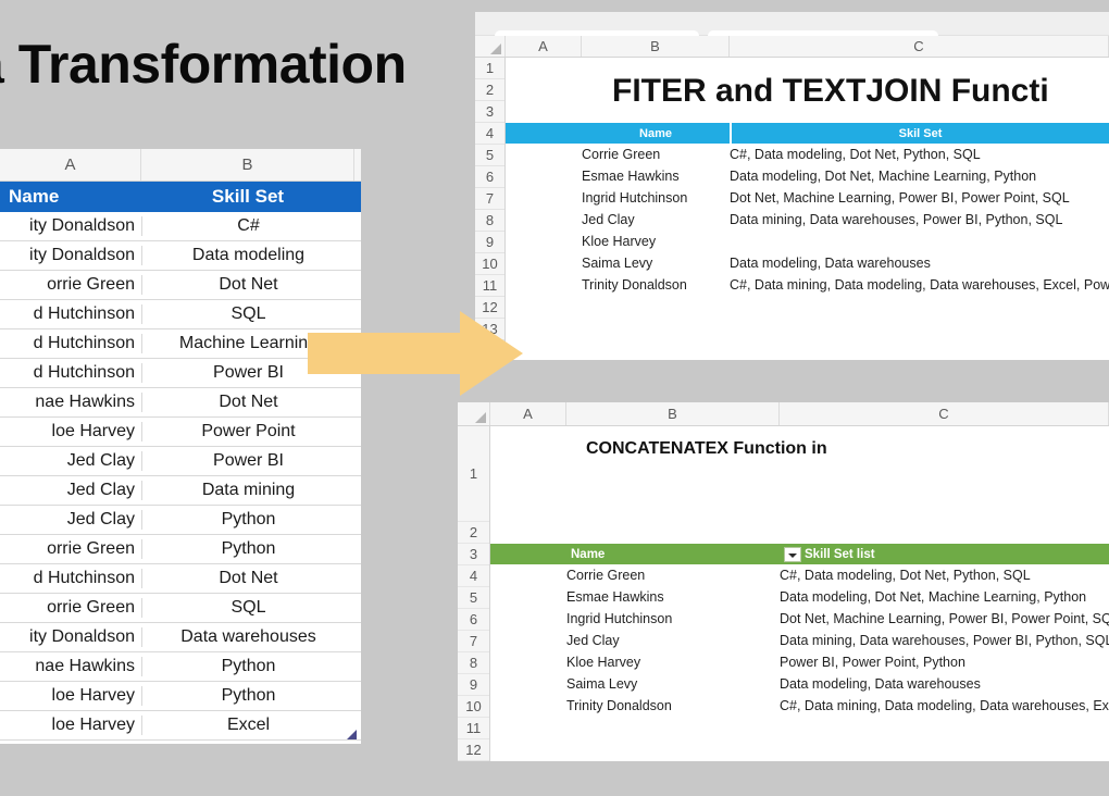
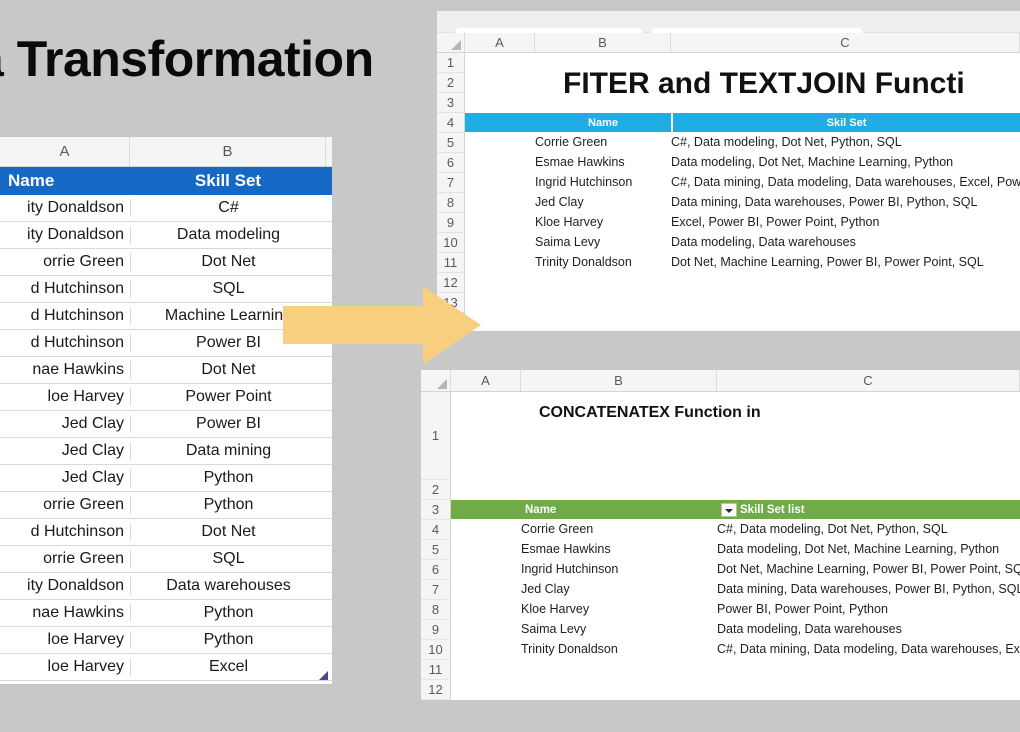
  Transformation
  A
  B
  Name
  Skill Set
  ity Donaldson
  C#
  ity Donaldson
  Data modeling
  orrie Green
  Dot Net
  d Hutchinson
  SQL
  d Hutchinson
  Machine Learnin
  d Hutchinson
  Power BI
  nae Hawkins
  Dot Net
  loe Harvey
  Power Point
  Jed Clay
  Power BI
  Jed Clay
  Data mining
  Jed Clay
  Python
  orrie Green
  Python
  d Hutchinson
  Dot Net
  orrie Green
  SQL
  ity Donaldson
  Data warehouses
  nae Hawkins
  Python
  loe Harvey
  Python
  loe Harvey
  Excel
  A
  B
  C
  1
  2
  3
  4
  5
  6
  7
  8
  9
  10
  11
  12
  Name
  Skil Set
  Corrie Green
  C#, Data modeling, Dot Net, Python, SQL
  Esmae Hawkins
  Data modeling, Dot Net, Machine Learning, Python
  Ingrid Hutchinson
- Dot Net, Machine Learning, Power BI, Power Point, SQL
+ C#, Data mining, Data modeling, Data warehouses, Excel, Pow
  Jed Clay
  Data mining, Data warehouses, Power BI, Python, SQL
  Kloe Harvey
+ Excel, Power BI, Power Point, Python
  Saima Levy
  Data modeling, Data warehouses
  Trinity Donaldson
- C#, Data mining, Data modeling, Data warehouses, Excel, Pow
+ Dot Net, Machine Learning, Power BI, Power Point, SQL
  FITER and TEXTJOIN Functi
  A
  B
  C
  1
  2
  3
  4
  5
  6
  7
  8
  9
  10
  11
  12
  Name
  Skill Set list
  Corrie Green
  C#, Data modeling, Dot Net, Python, SQL
  Esmae Hawkins
  Data modeling, Dot Net, Machine Learning, Python
  Ingrid Hutchinson
  Dot Net, Machine Learning, Power BI, Power Point, SQ
  Jed Clay
  Data mining, Data warehouses, Power BI, Python, SQ
  Kloe Harvey
  Power BI, Power Point, Python
  Saima Levy
  Data modeling, Data warehouses
  Trinity Donaldson
  C#, Data mining, Data modeling, Data warehouses, Ex
  CONCATENATEX Function in
